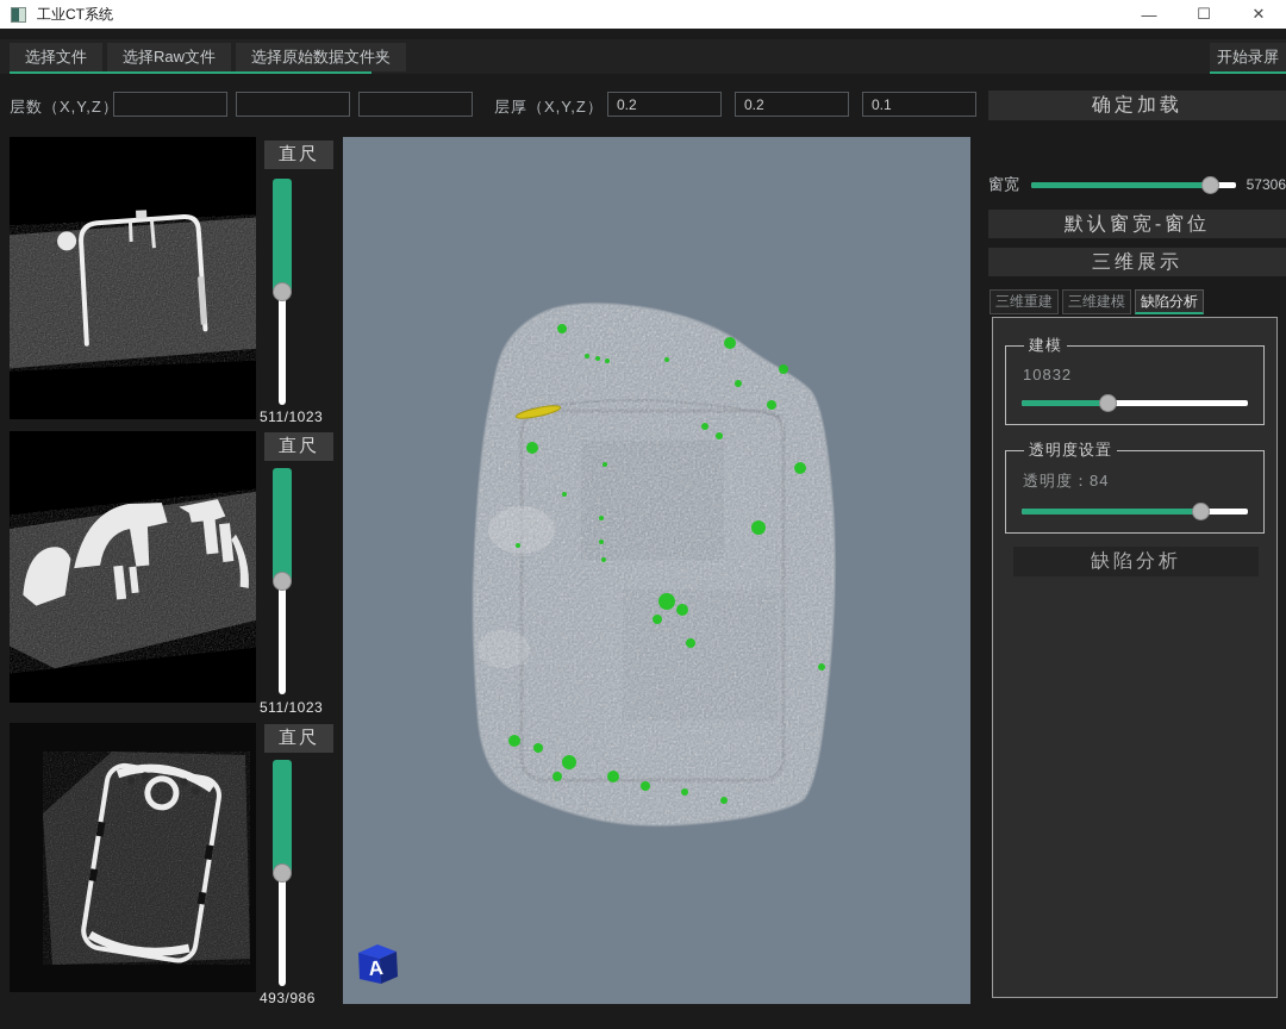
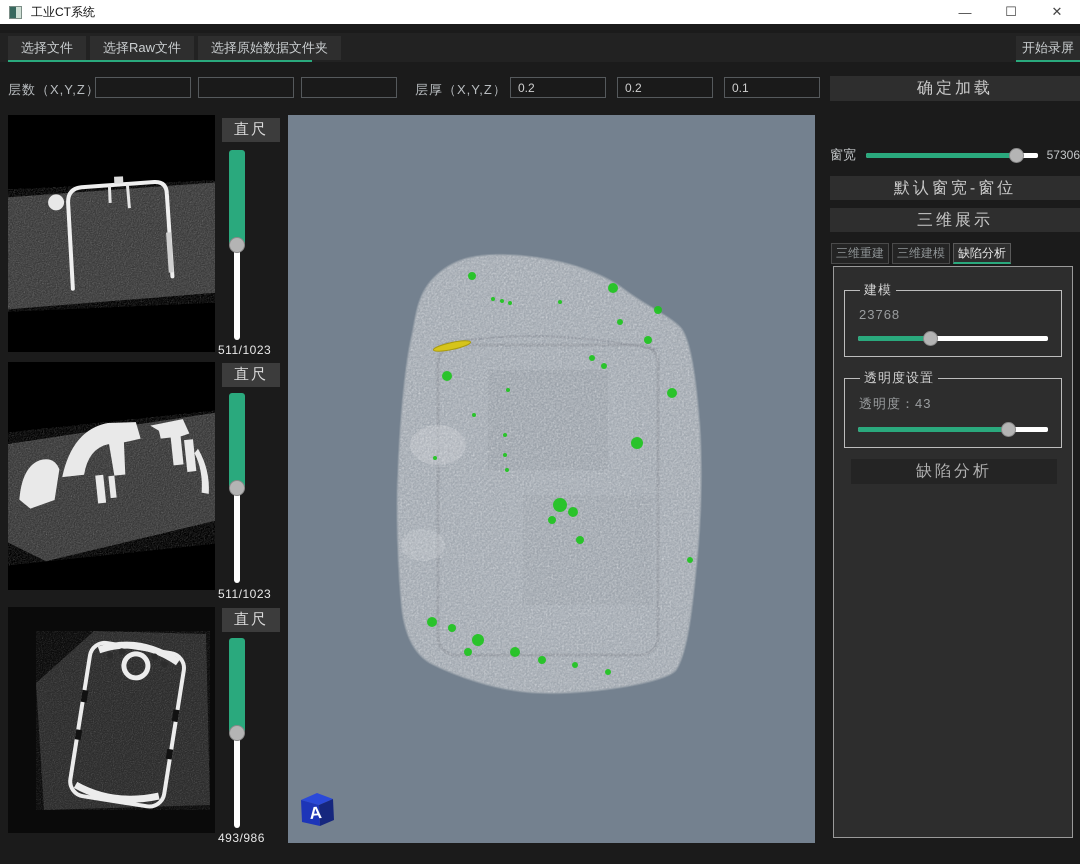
  工业CT系统
  —
  ☐
  ✕
  选择文件
  选择Raw文件
  选择原始数据文件夹
  开始录屏
  层数（X,Y,Z）
  层厚（X,Y,Z）
  0.2
  0.2
  0.1
  确定加载
  直尺
  511/1023
  直尺
  511/1023
  直尺
  493/986
  窗宽
  57306
  默认窗宽-窗位
  三维展示
  三维重建
  三维建模
  缺陷分析
  建模
- 10832
+ 23768
  透明度设置
- 透明度：84
+ 透明度：43
  缺陷分析
